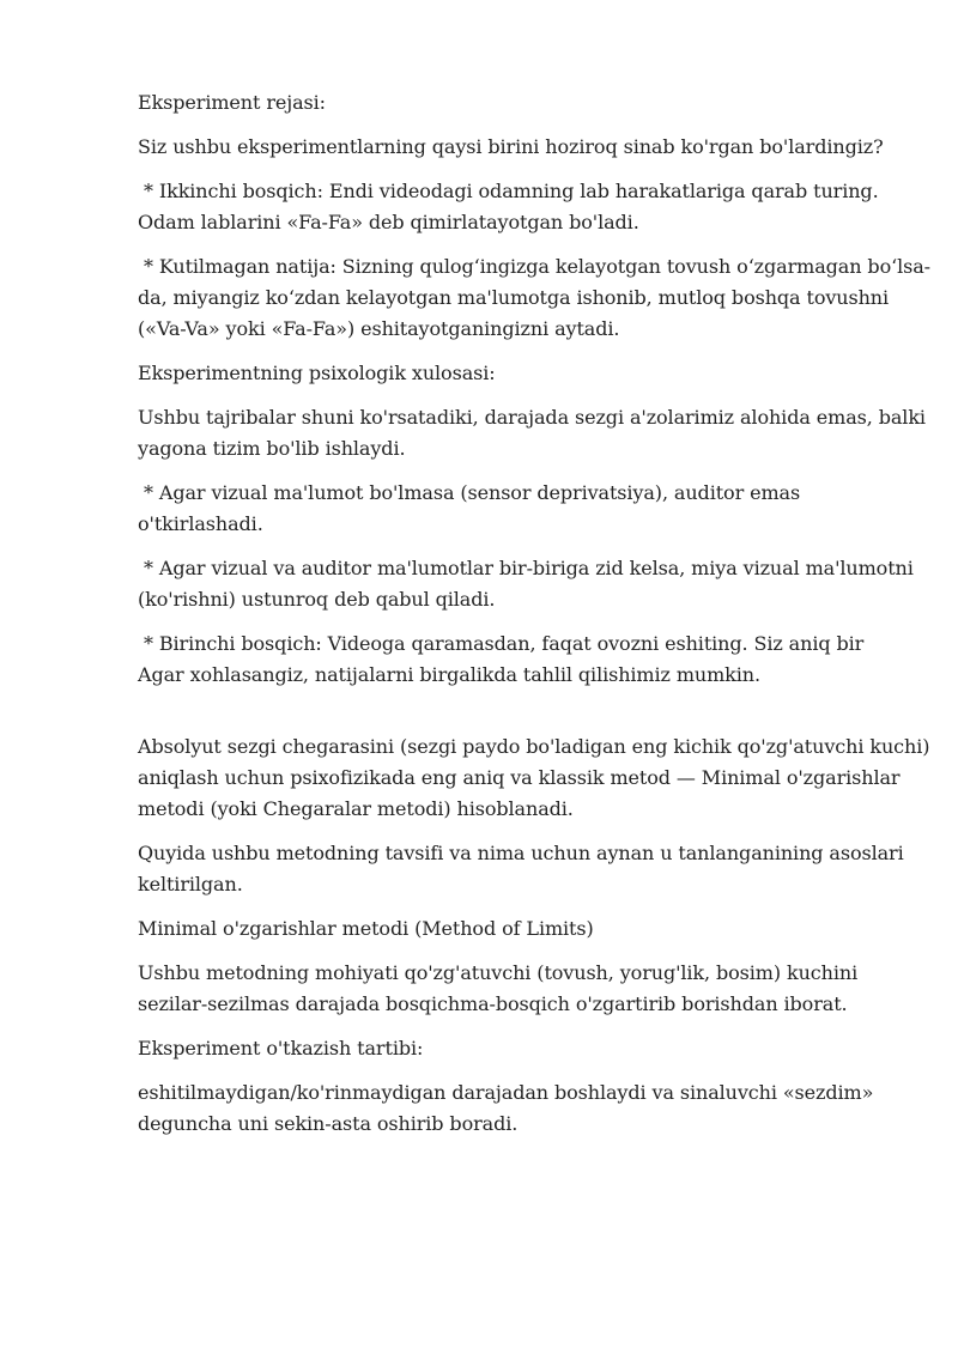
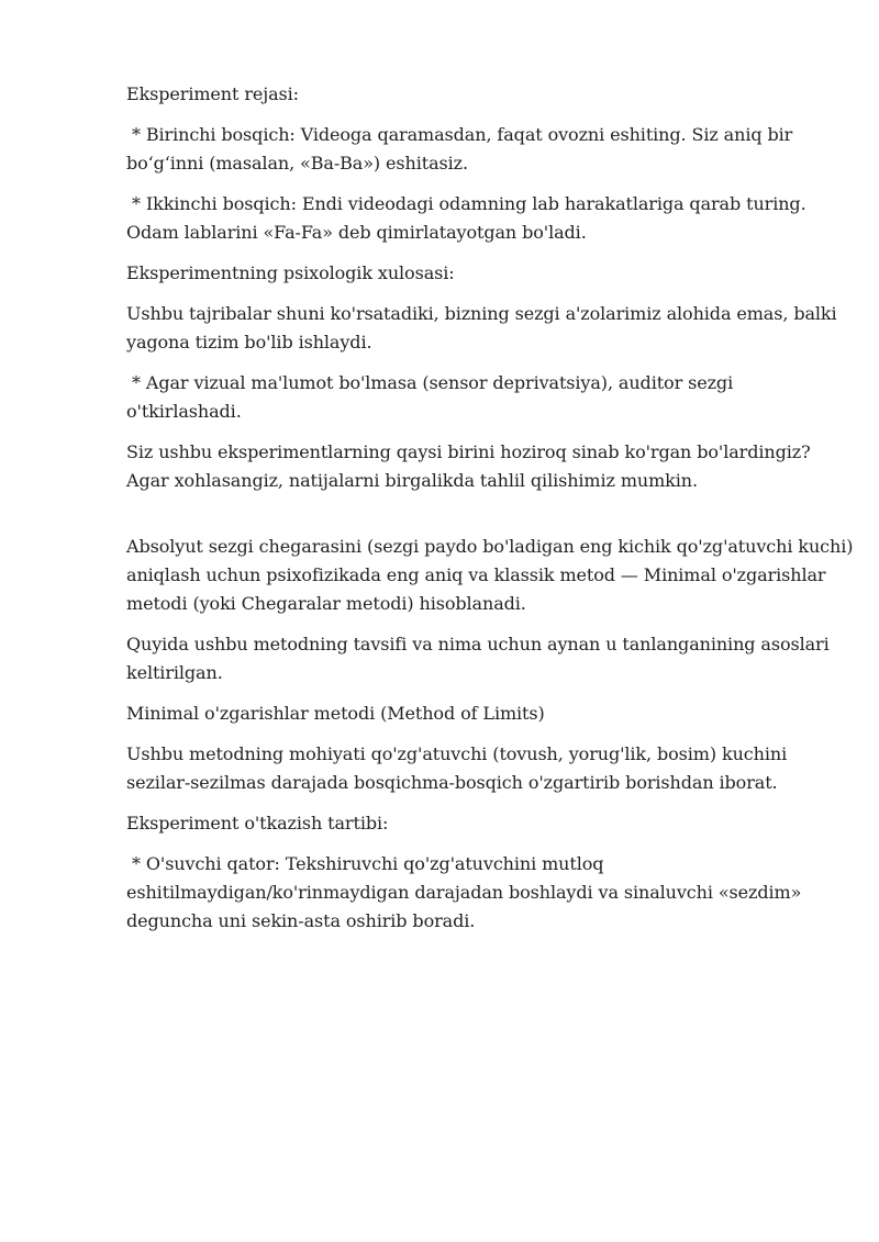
  Eksperiment rejasi:
- Siz ushbu eksperimentlarning qaysi birini hoziroq sinab ko'rgan bo'lardingiz?
+ * Birinchi bosqich: Videoga qaramasdan, faqat ovozni eshiting. Siz aniq bir
+ boʻgʻinni (masalan, «Ba-Ba») eshitasiz.
  * Ikkinchi bosqich: Endi videodagi odamning lab harakatlariga qarab turing.
  Odam lablarini «Fa-Fa» deb qimirlatayotgan bo'ladi.
- * Kutilmagan natija: Sizning qulogʻingizga kelayotgan tovush oʻzgarmagan boʻlsa-
- da, miyangiz koʻzdan kelayotgan ma'lumotga ishonib, mutloq boshqa tovushni
- («Va-Va» yoki «Fa-Fa») eshitayotganingizni aytadi.
  Eksperimentning psixologik xulosasi:
- Ushbu tajribalar shuni ko'rsatadiki, darajada sezgi a'zolarimiz alohida emas, balki
+ Ushbu tajribalar shuni ko'rsatadiki, bizning sezgi a'zolarimiz alohida emas, balki
  yagona tizim bo'lib ishlaydi.
- * Agar vizual ma'lumot bo'lmasa (sensor deprivatsiya), auditor emas
+ * Agar vizual ma'lumot bo'lmasa (sensor deprivatsiya), auditor sezgi
  o'tkirlashadi.
- * Agar vizual va auditor ma'lumotlar bir-biriga zid kelsa, miya vizual ma'lumotni
- (ko'rishni) ustunroq deb qabul qiladi.
- * Birinchi bosqich: Videoga qaramasdan, faqat ovozni eshiting. Siz aniq bir
+ Siz ushbu eksperimentlarning qaysi birini hoziroq sinab ko'rgan bo'lardingiz?
  Agar xohlasangiz, natijalarni birgalikda tahlil qilishimiz mumkin.
  Absolyut sezgi chegarasini (sezgi paydo bo'ladigan eng kichik qo'zg'atuvchi kuchi)
  aniqlash uchun psixofizikada eng aniq va klassik metod — Minimal o'zgarishlar
  metodi (yoki Chegaralar metodi) hisoblanadi.
  Quyida ushbu metodning tavsifi va nima uchun aynan u tanlanganining asoslari
  keltirilgan.
  Minimal o'zgarishlar metodi (Method of Limits)
  Ushbu metodning mohiyati qo'zg'atuvchi (tovush, yorug'lik, bosim) kuchini
  sezilar-sezilmas darajada bosqichma-bosqich o'zgartirib borishdan iborat.
  Eksperiment o'tkazish tartibi:
+ * O'suvchi qator: Tekshiruvchi qo'zg'atuvchini mutloq
  eshitilmaydigan/ko'rinmaydigan darajadan boshlaydi va sinaluvchi «sezdim»
  deguncha uni sekin-asta oshirib boradi.
